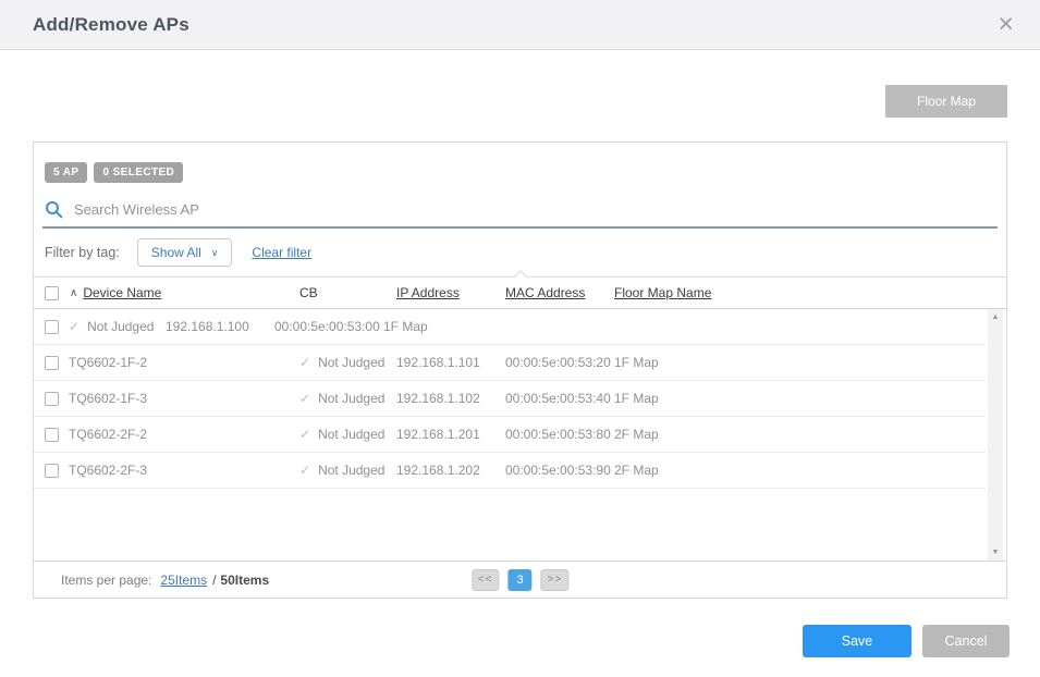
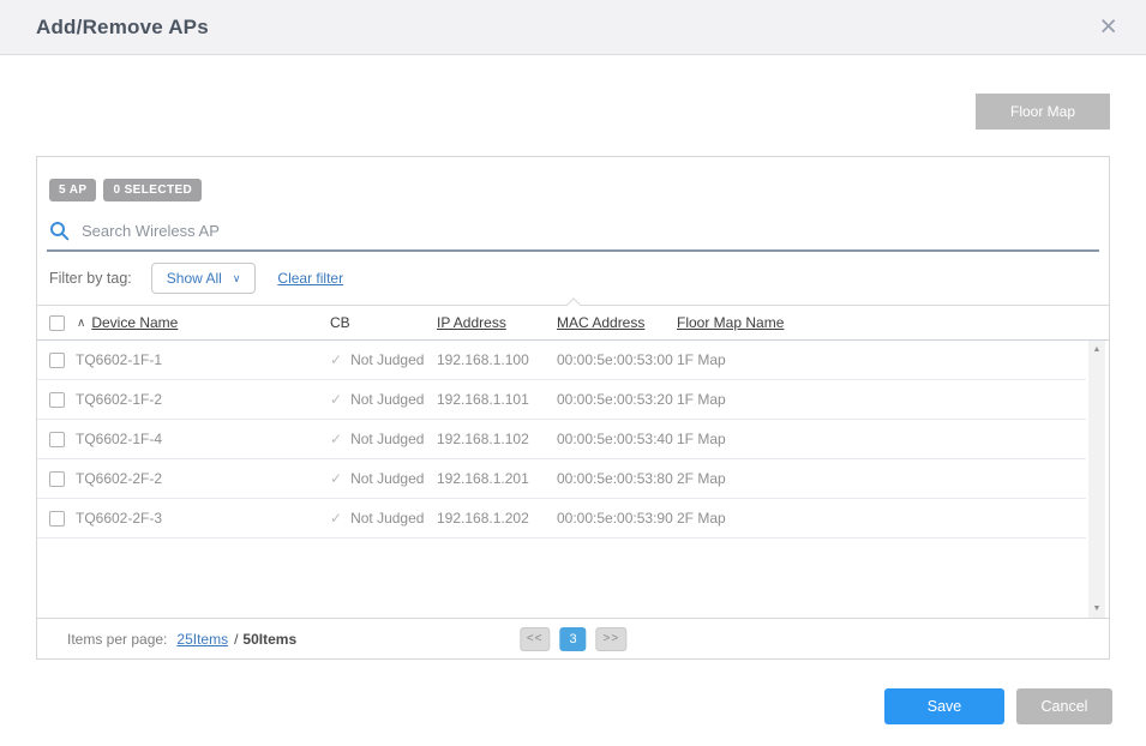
  Add/Remove APs
  ×
  Floor Map
  5 AP
  0 SELECTED
  Search Wireless AP
  Filter by tag:
  Show All
  ∨
  Clear filter
  ∧
  Device Name
  CB
  IP Address
  MAC Address
  Floor Map Name
+ TQ6602-1F-1
  ✓
  Not Judged
  192.168.1.100
  00:00:5e:00:53:00
  1F Map
  TQ6602-1F-2
  ✓
  Not Judged
  192.168.1.101
  00:00:5e:00:53:20
  1F Map
- TQ6602-1F-3
+ TQ6602-1F-4
  ✓
  Not Judged
  192.168.1.102
  00:00:5e:00:53:40
  1F Map
  TQ6602-2F-2
  ✓
  Not Judged
  192.168.1.201
  00:00:5e:00:53:80
  2F Map
  TQ6602-2F-3
  ✓
  Not Judged
  192.168.1.202
  00:00:5e:00:53:90
  2F Map
  Items per page:
  25Items
  /
  50Items
  <<
  3
  >>
  Save
  Cancel
